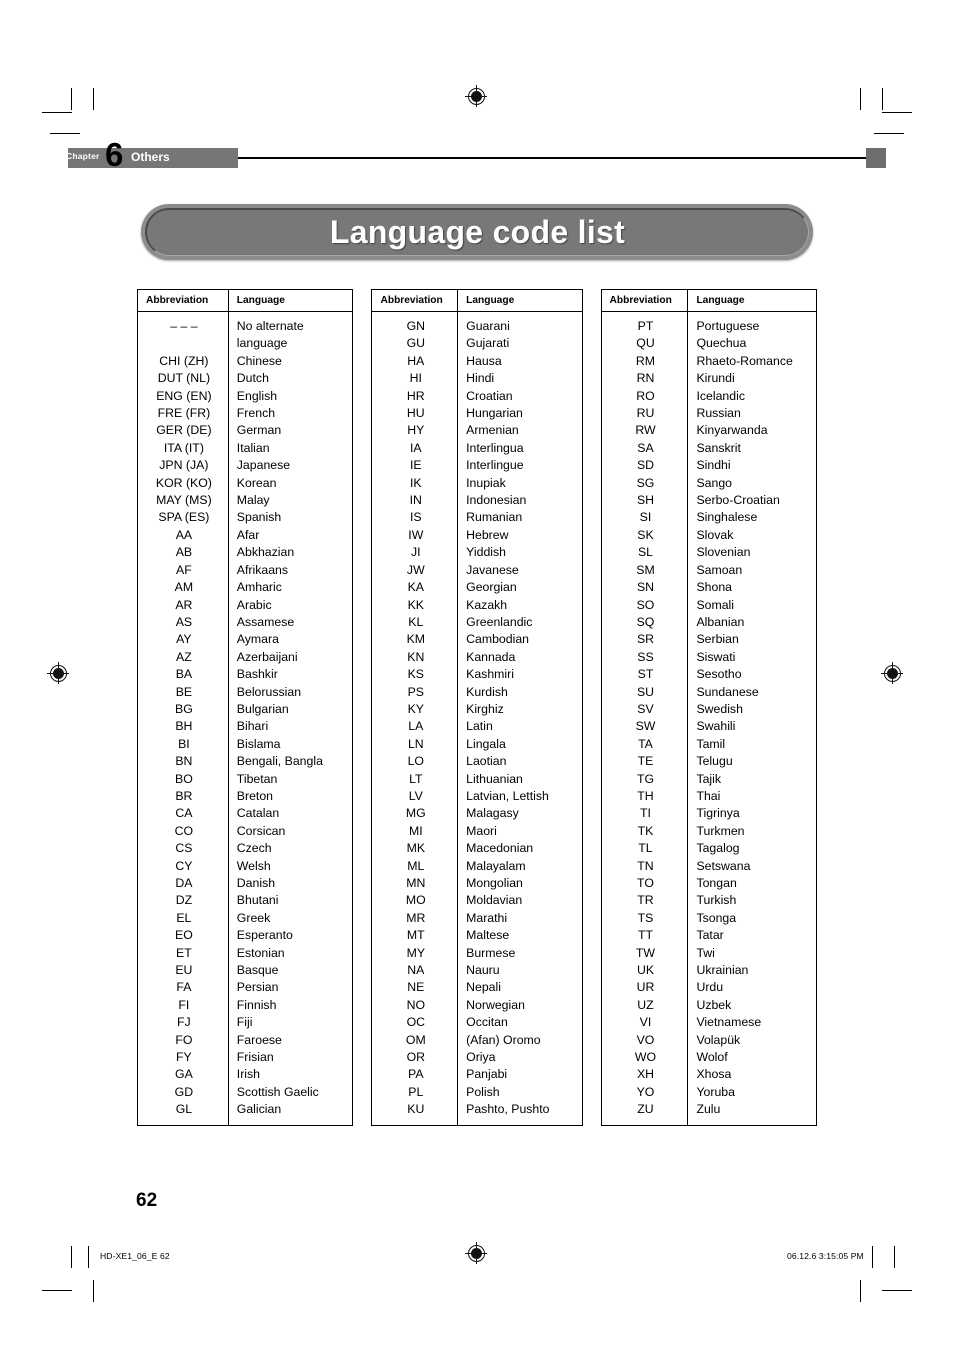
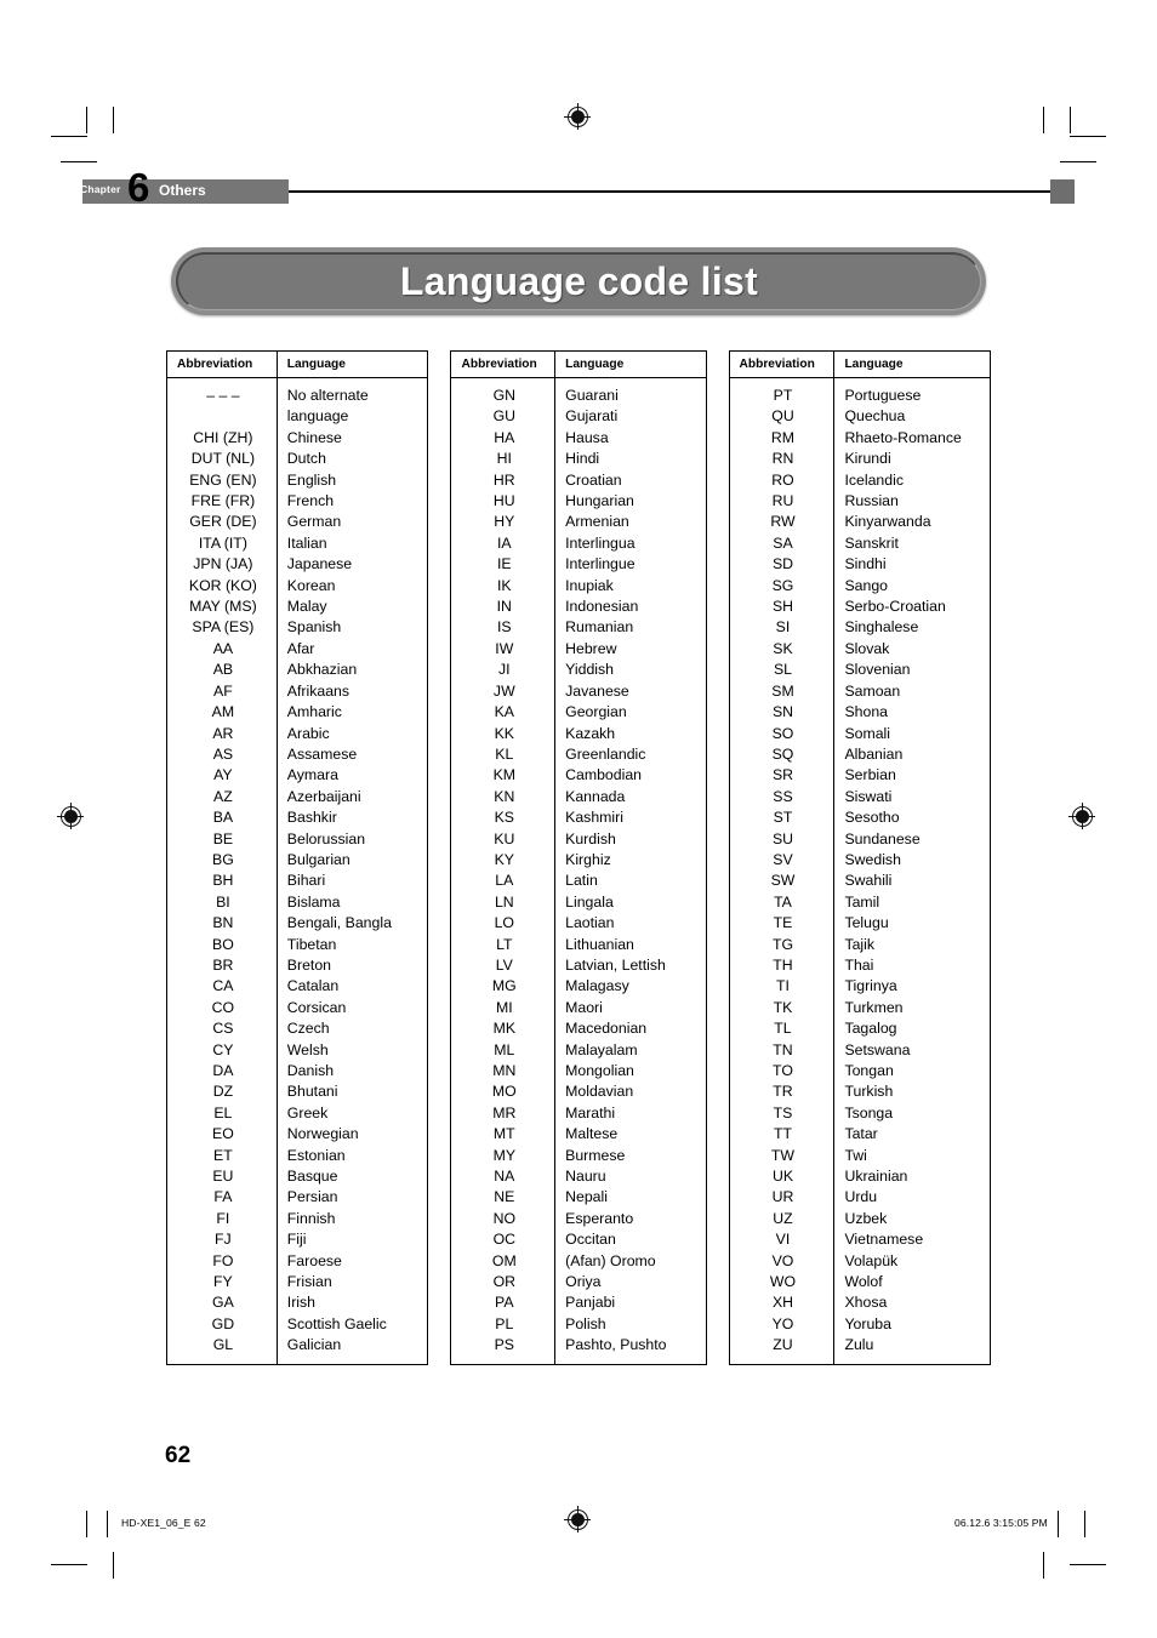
  Chapter
  6
  Others
  Language code list
  Abbreviation	Language
  – – –	No alternate
  	language
  CHI (ZH)	Chinese
  DUT (NL)	Dutch
  ENG (EN)	English
  FRE (FR)	French
  GER (DE)	German
  ITA (IT)	Italian
  JPN (JA)	Japanese
  KOR (KO)	Korean
  MAY (MS)	Malay
  SPA (ES)	Spanish
  AA	Afar
  AB	Abkhazian
  AF	Afrikaans
  AM	Amharic
  AR	Arabic
  AS	Assamese
  AY	Aymara
  AZ	Azerbaijani
  BA	Bashkir
  BE	Belorussian
  BG	Bulgarian
  BH	Bihari
  BI	Bislama
  BN	Bengali, Bangla
  BO	Tibetan
  BR	Breton
  CA	Catalan
  CO	Corsican
  CS	Czech
  CY	Welsh
  DA	Danish
  DZ	Bhutani
  EL	Greek
- EO	Esperanto
+ EO	Norwegian
  ET	Estonian
  EU	Basque
  FA	Persian
  FI	Finnish
  FJ	Fiji
  FO	Faroese
  FY	Frisian
  GA	Irish
  GD	Scottish Gaelic
  GL	Galician
  Abbreviation	Language
  GN	Guarani
  GU	Gujarati
  HA	Hausa
  HI	Hindi
  HR	Croatian
  HU	Hungarian
  HY	Armenian
  IA	Interlingua
  IE	Interlingue
  IK	Inupiak
  IN	Indonesian
  IS	Rumanian
  IW	Hebrew
  JI	Yiddish
  JW	Javanese
  KA	Georgian
  KK	Kazakh
  KL	Greenlandic
  KM	Cambodian
  KN	Kannada
  KS	Kashmiri
- PS	Kurdish
+ KU	Kurdish
  KY	Kirghiz
  LA	Latin
  LN	Lingala
  LO	Laotian
  LT	Lithuanian
  LV	Latvian, Lettish
  MG	Malagasy
  MI	Maori
  MK	Macedonian
  ML	Malayalam
  MN	Mongolian
  MO	Moldavian
  MR	Marathi
  MT	Maltese
  MY	Burmese
  NA	Nauru
  NE	Nepali
- NO	Norwegian
+ NO	Esperanto
  OC	Occitan
  OM	(Afan) Oromo
  OR	Oriya
  PA	Panjabi
  PL	Polish
- KU	Pashto, Pushto
+ PS	Pashto, Pushto
  Abbreviation	Language
  PT	Portuguese
  QU	Quechua
  RM	Rhaeto-Romance
  RN	Kirundi
  RO	Icelandic
  RU	Russian
  RW	Kinyarwanda
  SA	Sanskrit
  SD	Sindhi
  SG	Sango
  SH	Serbo-Croatian
  SI	Singhalese
  SK	Slovak
  SL	Slovenian
  SM	Samoan
  SN	Shona
  SO	Somali
  SQ	Albanian
  SR	Serbian
  SS	Siswati
  ST	Sesotho
  SU	Sundanese
  SV	Swedish
  SW	Swahili
  TA	Tamil
  TE	Telugu
  TG	Tajik
  TH	Thai
  TI	Tigrinya
  TK	Turkmen
  TL	Tagalog
  TN	Setswana
  TO	Tongan
  TR	Turkish
  TS	Tsonga
  TT	Tatar
  TW	Twi
  UK	Ukrainian
  UR	Urdu
  UZ	Uzbek
  VI	Vietnamese
  VO	Volapük
  WO	Wolof
  XH	Xhosa
  YO	Yoruba
  ZU	Zulu
  62
  HD-XE1_06_E 62
  06.12.6 3:15:05 PM
